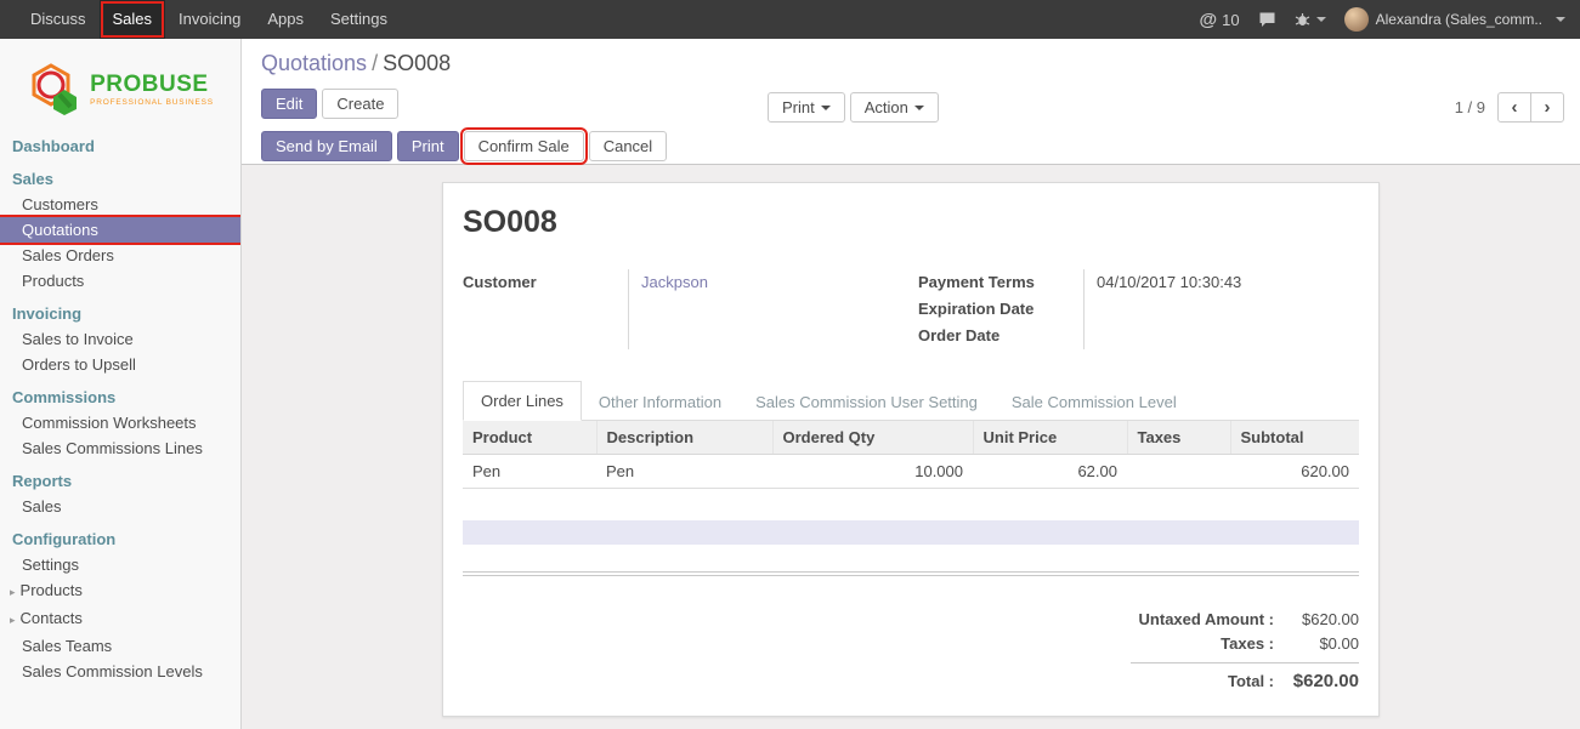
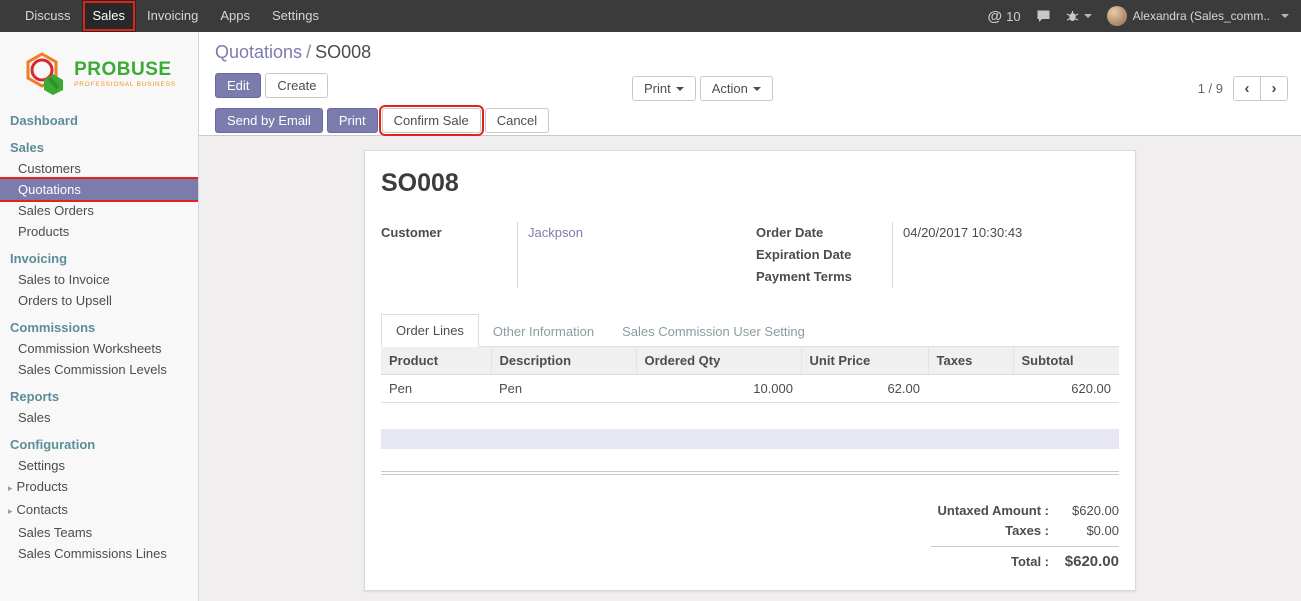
  Discuss
  Sales
  Invoicing
  Apps
  Settings
  @
  10
  Alexandra (Sales_comm..
  PROBUSE
  Dashboard
  Sales
  Customers
  Quotations
  Sales Orders
  Products
  Invoicing
  Sales to Invoice
  Orders to Upsell
  Commissions
  Commission Worksheets
- Sales Commissions Lines
+ Sales Commission Levels
  Reports
  Sales
  Configuration
  Settings
  ▸ Products
  ▸ Contacts
  Sales Teams
- Sales Commission Levels
+ Sales Commissions Lines
  Quotations / SO008
  Edit
  Create
  Print
  Action
  1 / 9
  ‹
  ›
  Send by Email
  Print
  Confirm Sale
  Cancel
  SO008
  Customer
  Jackpson
- Payment Terms
+ Order Date
  Expiration Date
- Order Date
+ Payment Terms
- 04/10/2017 10:30:43
+ 04/20/2017 10:30:43
  Order Lines
  Other Information
  Sales Commission User Setting
- Sale Commission Level
  Product	Description	Ordered Qty	Unit Price	Taxes	Subtotal
  Pen	Pen	10.000	62.00		620.00
  Untaxed Amount :
  $620.00
  Taxes :
  $0.00
  Total :
  $620.00
